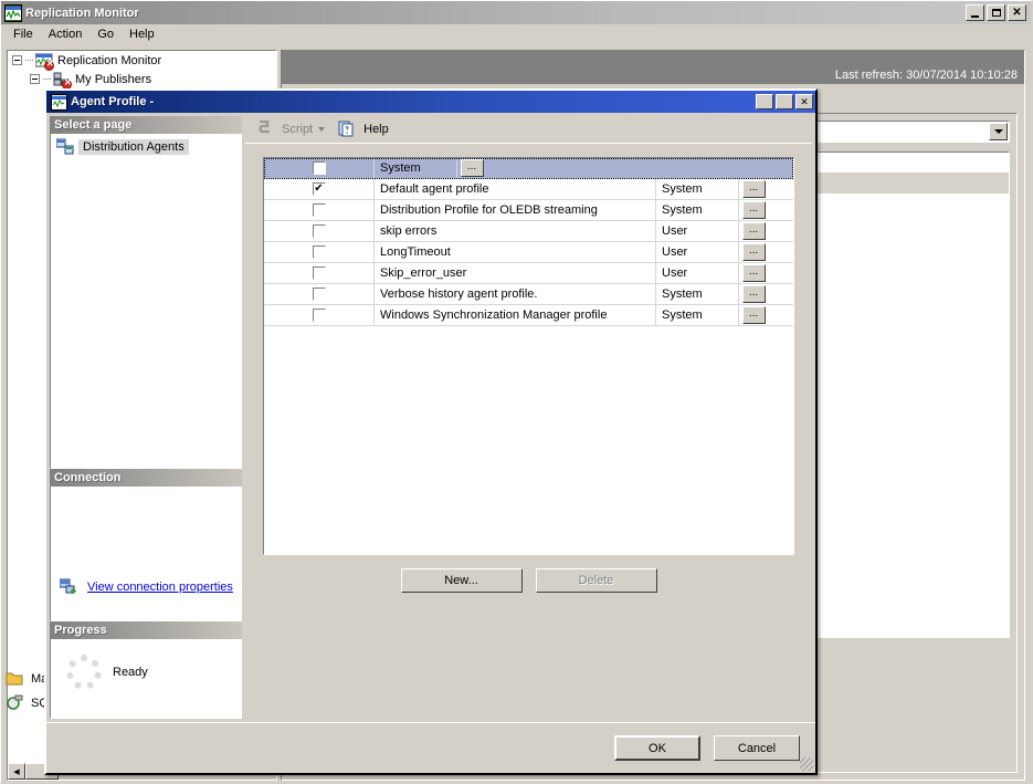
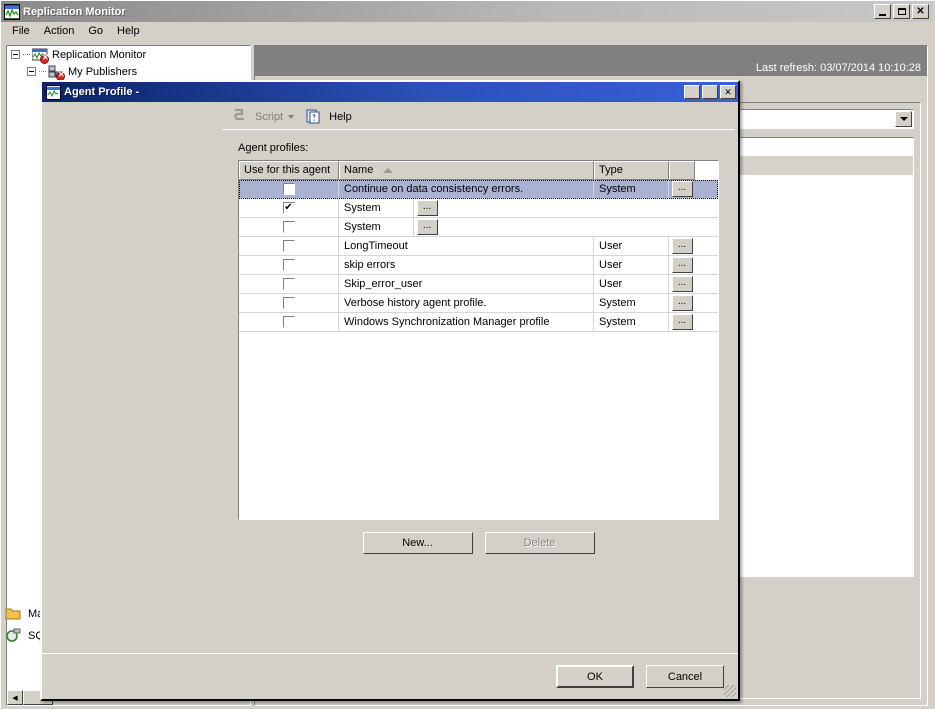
  Replication Monitor
  ✕
  File
  Action
  Go
  Help
  Replication Monitor
  My Publishers
- Last refresh: 30/07/2014 10:10:28
+ Last refresh: 03/07/2014 10:10:28
  Agent Profile -
  ✕
- Select a page
- Distribution Agents
- Connection
- View connection properties
- Progress
- Ready
  Script
  Help
+ Agent profiles:
+ Use for this agent
+ Name
+ Type
+ Continue on data consistency errors.
  System
  ...
  ✔
- Default agent profile
  System
  ...
- Distribution Profile for OLEDB streaming
  System
  ...
- skip errors
+ LongTimeout
  User
  ...
- LongTimeout
+ skip errors
  User
  ...
  Skip_error_user
  User
  ...
  Verbose history agent profile.
  System
  ...
  Windows Synchronization Manager profile
  System
  ...
  New...
  Delete
  OK
  Cancel
